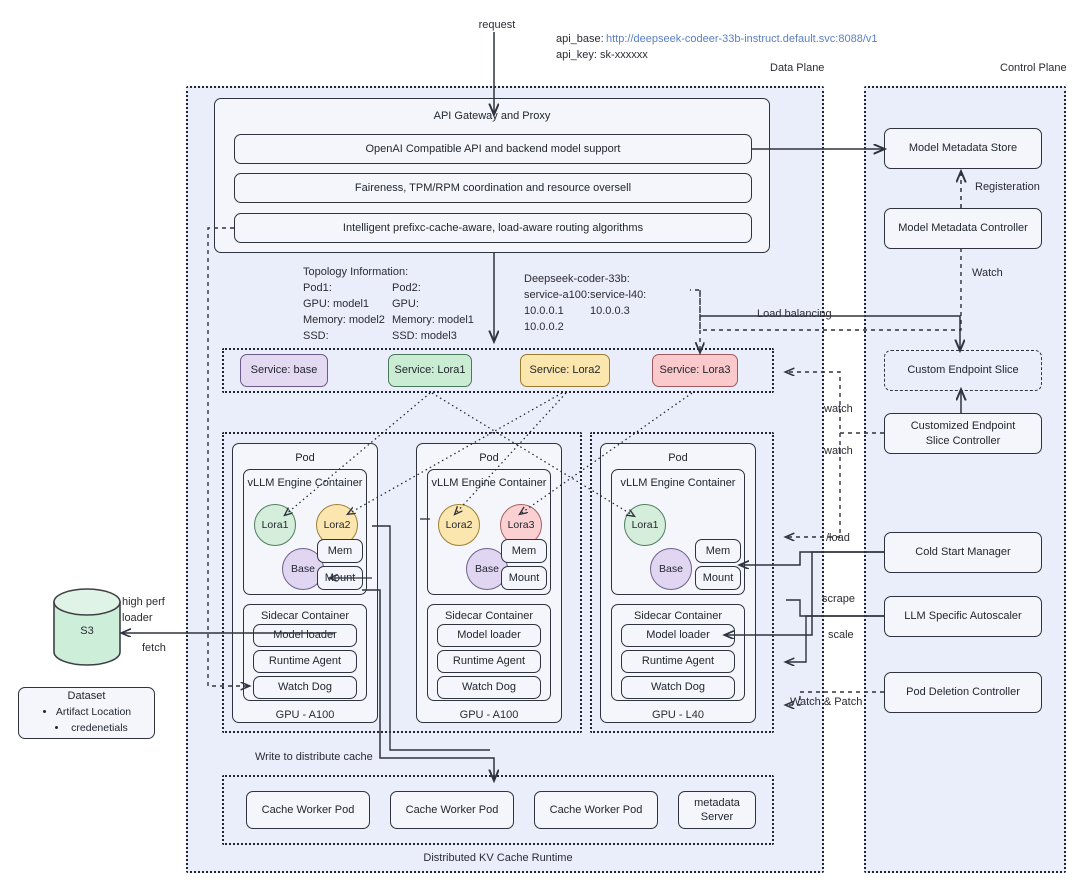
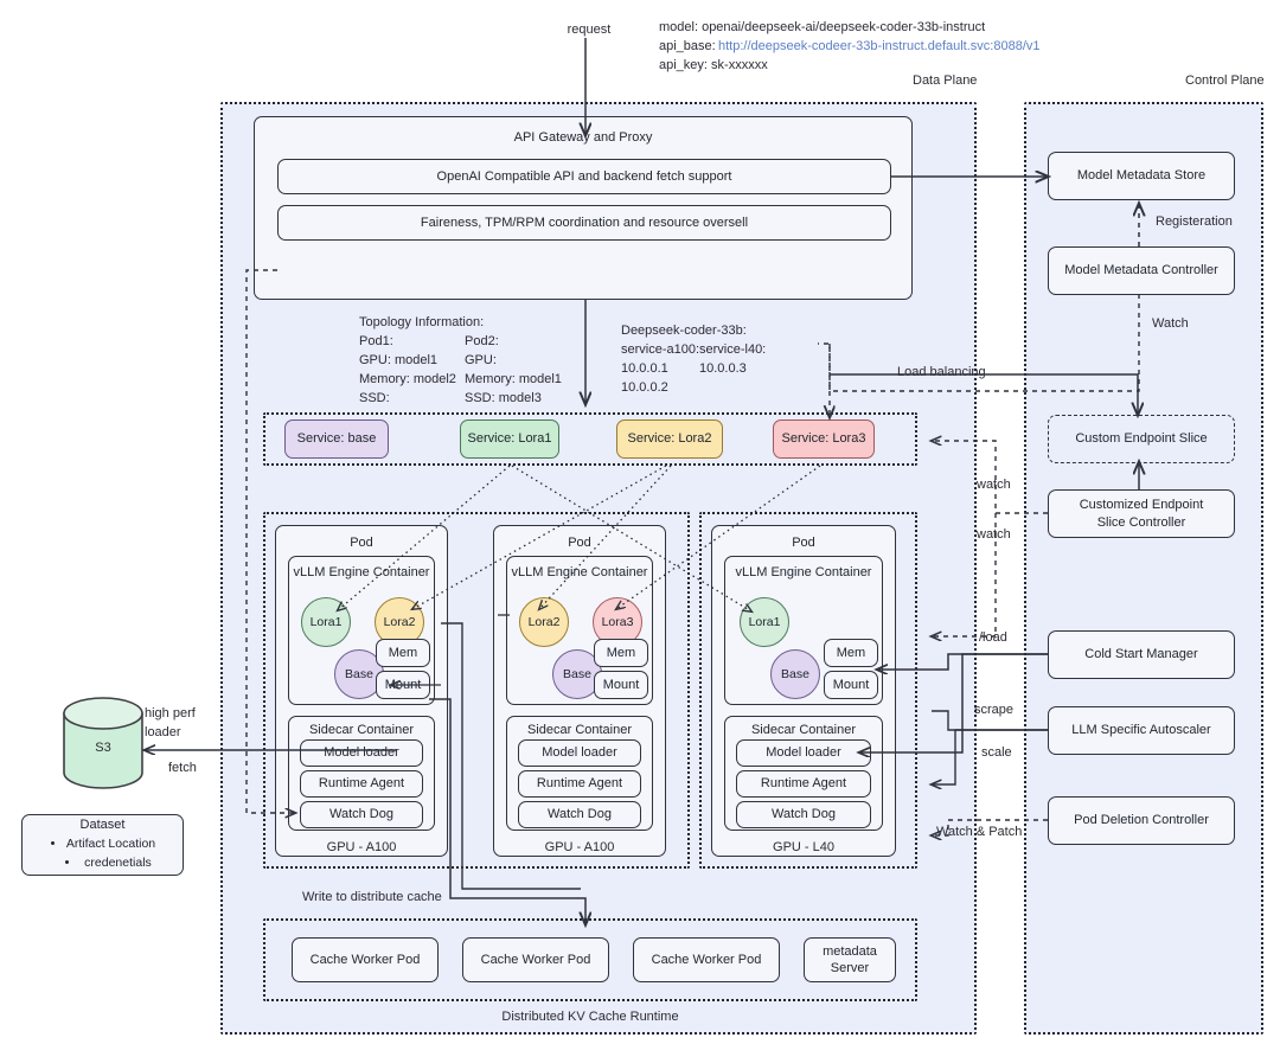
  request
+ model: openai/deepseek-ai/deepseek-coder-33b-instruct
  api_base:
  http://deepseek-codeer-33b-instruct.default.svc:8088/v1
  api_key: sk-xxxxxx
  Data Plane
  Control Plane
  API Gateway and Proxy
- OpenAI Compatible API and backend model support
+ OpenAI Compatible API and backend fetch support
  Faireness, TPM/RPM coordination and resource oversell
- Intelligent prefixc-cache-aware, load-aware routing algorithms
  Topology Information:
  Pod1:
  GPU: model1
  Memory: model2
  SSD:
  Pod2:
  GPU:
  Memory: model1
  SSD: model3
  Deepseek-coder-33b:
  service-a100:
  service-l40:
  10.0.0.1
  10.0.0.2
  10.0.0.3
  Service: base
  Service: Lora1
  Service: Lora2
  Service: Lora3
  Pod
  vLLM Engine Container
  Lora1
  Lora2
  Base
  Mem
  Sidecar Container
  Model loader
  Runtime Agent
  Watch Dog
  GPU - A100
  Pod
  vLLM Engine Container
  Lora2
  Lora3
  Base
  Mem
  Mount
  Sidecar Container
  Model loader
  Runtime Agent
  Watch Dog
  GPU - A100
  Pod
  vLLM Engine Container
  Lora1
  Base
  Mem
  Mount
  Sidecar Container
  Model loader
  Runtime Agent
  Watch Dog
  GPU - L40
  Model Metadata Store
  Model Metadata Controller
  Custom Endpoint Slice
  Customized Endpoint
  Slice Controller
  Cold Start Manager
  LLM Specific Autoscaler
  Pod Deletion Controller
  Registeration
  Watch
  Load balancing
  wach
  wach
  /load
  scrape
  scale
  Watch & Patch
  high perf
  loader
  fetch
  Write to distribute cache
  S3
  Dataset
  Artifact Location
  credenetials
  Cache Worker Pod
  Cache Worker Pod
  Cache Worker Pod
  metadata
  Server
  Distributed KV Cache Runtime
